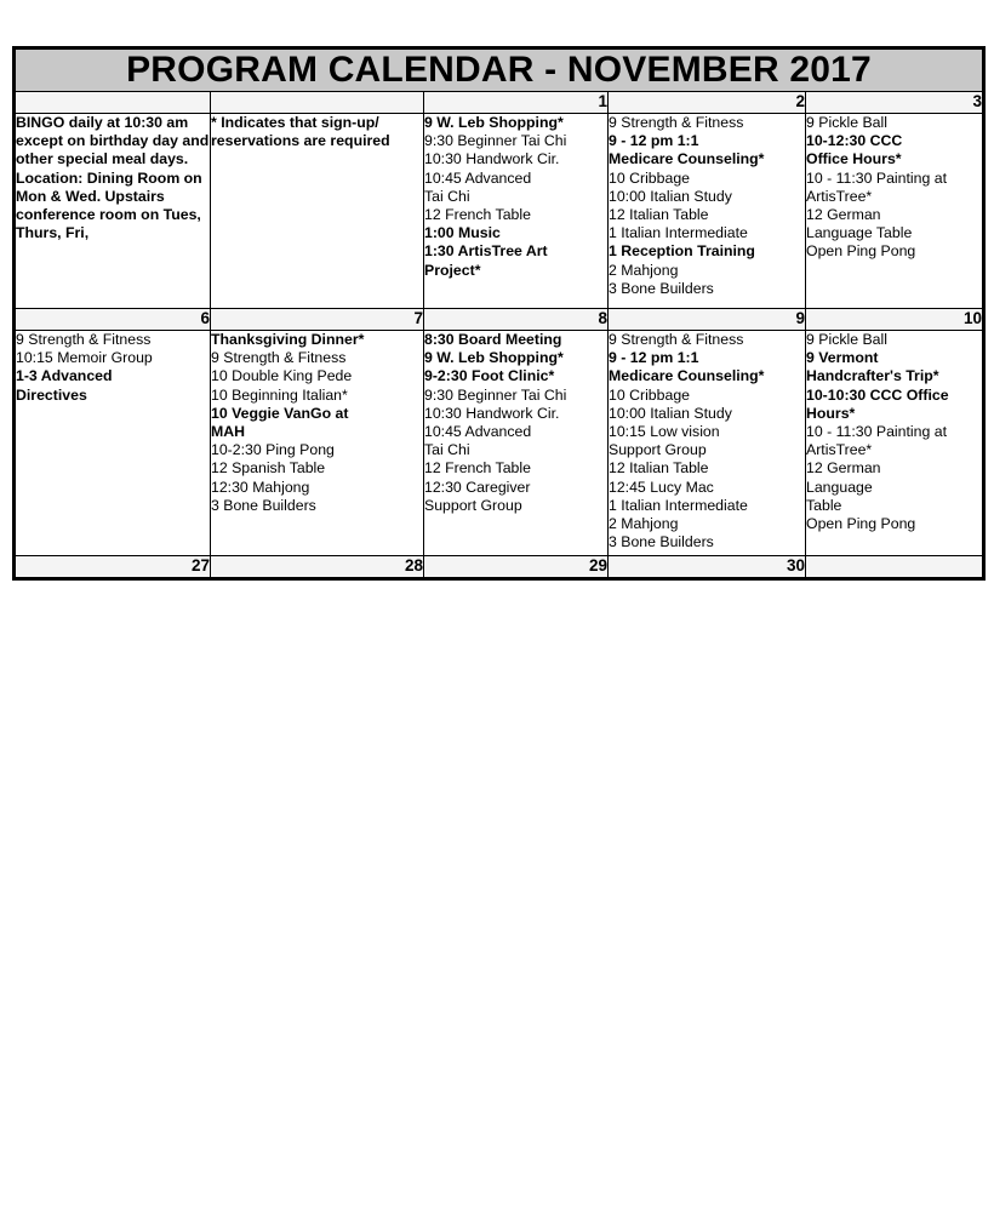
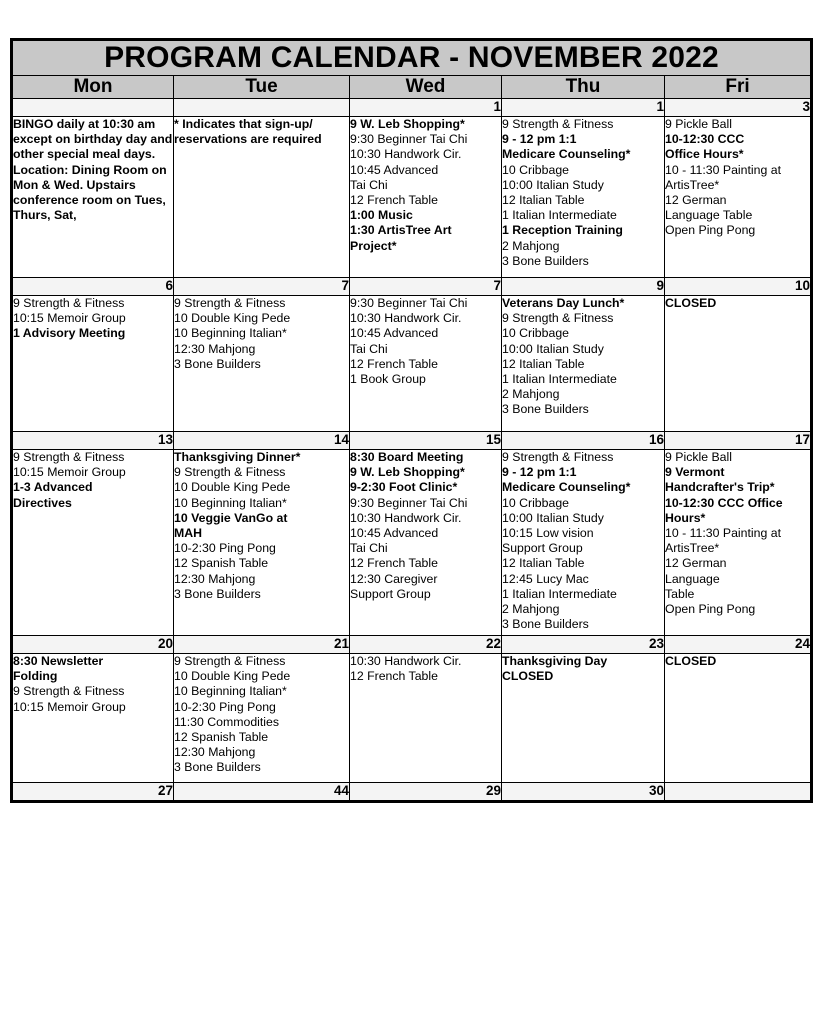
- PROGRAM CALENDAR - NOVEMBER 2017
+ PROGRAM CALENDAR - NOVEMBER 2022
+ Mon	Tue	Wed	Thu	Fri
- 		1	2	3
+ 		1	1	3
- BINGO daily at 10:30 am except on birthday day and other special meal days. Location: Dining Room on Mon & Wed. Upstairs conference room on Tues, Thurs, Fri,	* Indicates that sign-up/ reservations are required	9 W. Leb Shopping*9:30 Beginner Tai Chi10:30 Handwork Cir.10:45 AdvancedTai Chi12 French Table1:00 Music1:30 ArtisTree ArtProject*	9 Strength & Fitness9 - 12 pm 1:1Medicare Counseling*10 Cribbage10:00 Italian Study12 Italian Table1 Italian Intermediate1 Reception Training2 Mahjong3 Bone Builders	9 Pickle Ball10-12:30 CCCOffice Hours*10 - 11:30 Painting atArtisTree*12 GermanLanguage TableOpen Ping Pong
+ BINGO daily at 10:30 am except on birthday day and other special meal days. Location: Dining Room on Mon & Wed. Upstairs conference room on Tues, Thurs, Sat,	* Indicates that sign-up/ reservations are required	9 W. Leb Shopping*9:30 Beginner Tai Chi10:30 Handwork Cir.10:45 AdvancedTai Chi12 French Table1:00 Music1:30 ArtisTree ArtProject*	9 Strength & Fitness9 - 12 pm 1:1Medicare Counseling*10 Cribbage10:00 Italian Study12 Italian Table1 Italian Intermediate1 Reception Training2 Mahjong3 Bone Builders	9 Pickle Ball10-12:30 CCCOffice Hours*10 - 11:30 Painting atArtisTree*12 GermanLanguage TableOpen Ping Pong
- 6	7	8	9	10
+ 6	7	7	9	10
+ 9 Strength & Fitness10:15 Memoir Group1 Advisory Meeting	9 Strength & Fitness10 Double King Pede10 Beginning Italian*12:30 Mahjong3 Bone Builders	9:30 Beginner Tai Chi10:30 Handwork Cir.10:45 AdvancedTai Chi12 French Table1 Book Group	Veterans Day Lunch*9 Strength & Fitness10 Cribbage10:00 Italian Study12 Italian Table1 Italian Intermediate2 Mahjong3 Bone Builders	CLOSED
+ 13	14	15	16	17
- 9 Strength & Fitness10:15 Memoir Group1-3 AdvancedDirectives	Thanksgiving Dinner*9 Strength & Fitness10 Double King Pede10 Beginning Italian*10 Veggie VanGo atMAH10-2:30 Ping Pong12 Spanish Table12:30 Mahjong3 Bone Builders	8:30 Board Meeting9 W. Leb Shopping*9-2:30 Foot Clinic*9:30 Beginner Tai Chi10:30 Handwork Cir.10:45 AdvancedTai Chi12 French Table12:30 CaregiverSupport Group	9 Strength & Fitness9 - 12 pm 1:1Medicare Counseling*10 Cribbage10:00 Italian Study10:15 Low visionSupport Group12 Italian Table12:45 Lucy Mac1 Italian Intermediate2 Mahjong3 Bone Builders	9 Pickle Ball9 VermontHandcrafter's Trip*10-10:30 CCC OfficeHours*10 - 11:30 Painting atArtisTree*12 GermanLanguageTableOpen Ping Pong
+ 9 Strength & Fitness10:15 Memoir Group1-3 AdvancedDirectives	Thanksgiving Dinner*9 Strength & Fitness10 Double King Pede10 Beginning Italian*10 Veggie VanGo atMAH10-2:30 Ping Pong12 Spanish Table12:30 Mahjong3 Bone Builders	8:30 Board Meeting9 W. Leb Shopping*9-2:30 Foot Clinic*9:30 Beginner Tai Chi10:30 Handwork Cir.10:45 AdvancedTai Chi12 French Table12:30 CaregiverSupport Group	9 Strength & Fitness9 - 12 pm 1:1Medicare Counseling*10 Cribbage10:00 Italian Study10:15 Low visionSupport Group12 Italian Table12:45 Lucy Mac1 Italian Intermediate2 Mahjong3 Bone Builders	9 Pickle Ball9 VermontHandcrafter's Trip*10-12:30 CCC OfficeHours*10 - 11:30 Painting atArtisTree*12 GermanLanguageTableOpen Ping Pong
+ 20	21	22	23	24
+ 8:30 NewsletterFolding9 Strength & Fitness10:15 Memoir Group	9 Strength & Fitness10 Double King Pede10 Beginning Italian*10-2:30 Ping Pong11:30 Commodities12 Spanish Table12:30 Mahjong3 Bone Builders	10:30 Handwork Cir.12 French Table	Thanksgiving DayCLOSED	CLOSED
- 27	28	29	30
+ 27	44	29	30
